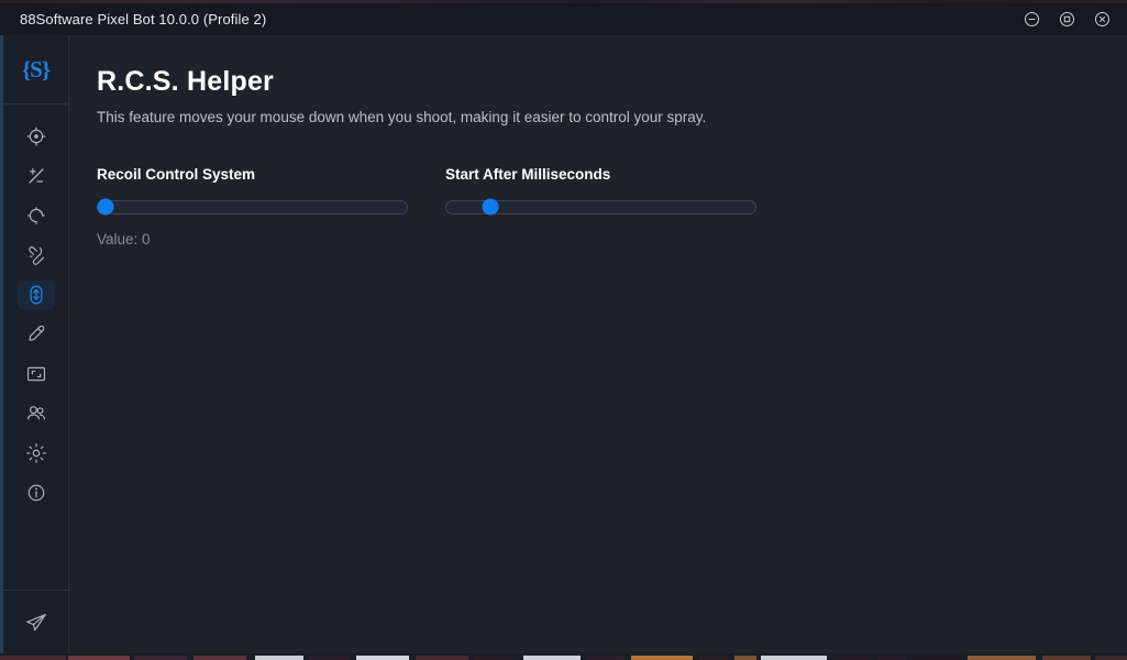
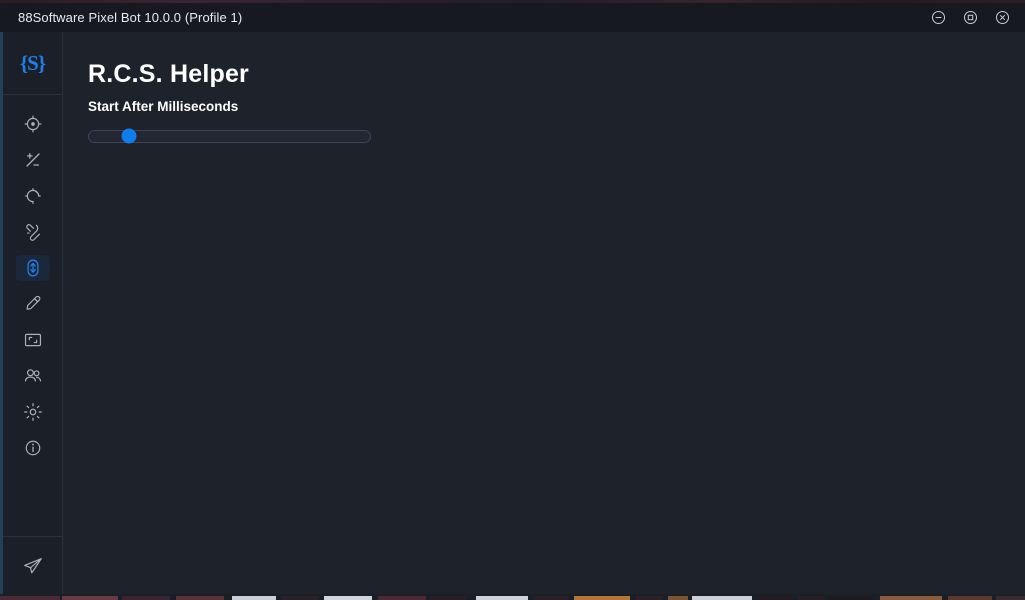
- 88Software Pixel Bot 10.0.0 (Profile 2)
+ 88Software Pixel Bot 10.0.0 (Profile 1)
  {S}
  R.C.S. Helper
- This feature moves your mouse down when you shoot, making it easier to control your spray.
- Recoil Control System
- Value: 0
  Start After Milliseconds
